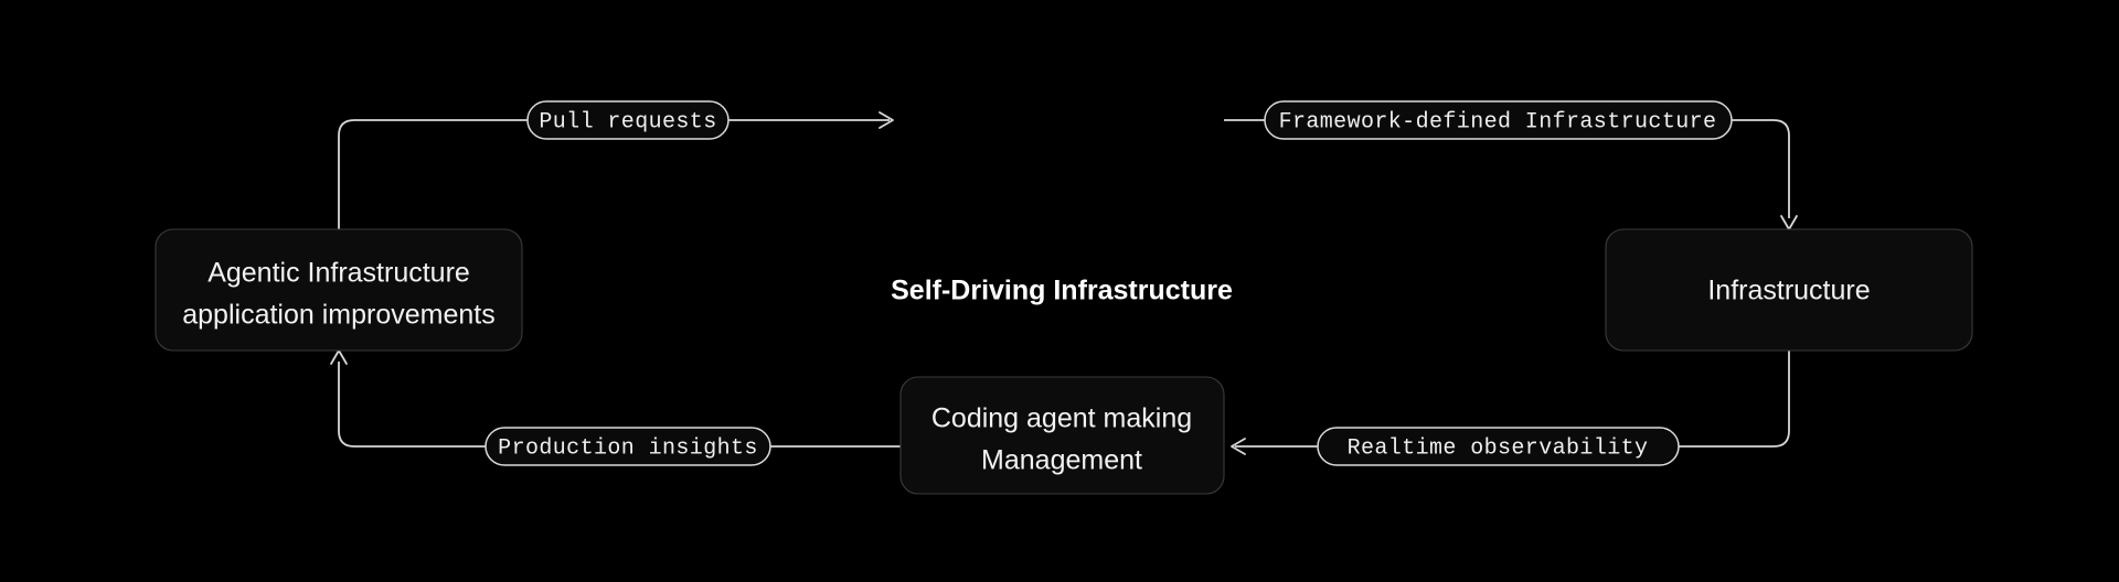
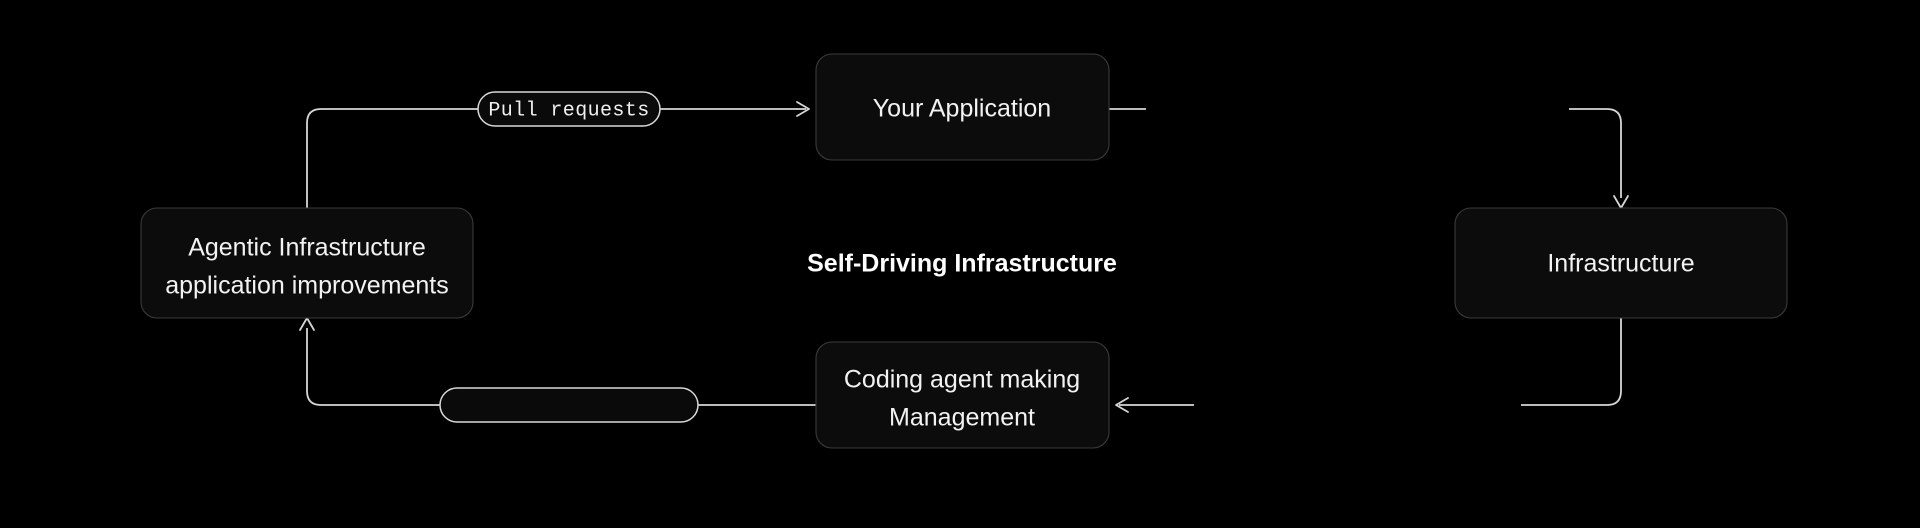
  Agentic Infrastructure
  application improvements
+ Your Application
  Infrastructure
  Coding agent making
  Management
  Pull requests
- Framework-defined Infrastructure
- Realtime observability
- Production insights
  Self-Driving Infrastructure
